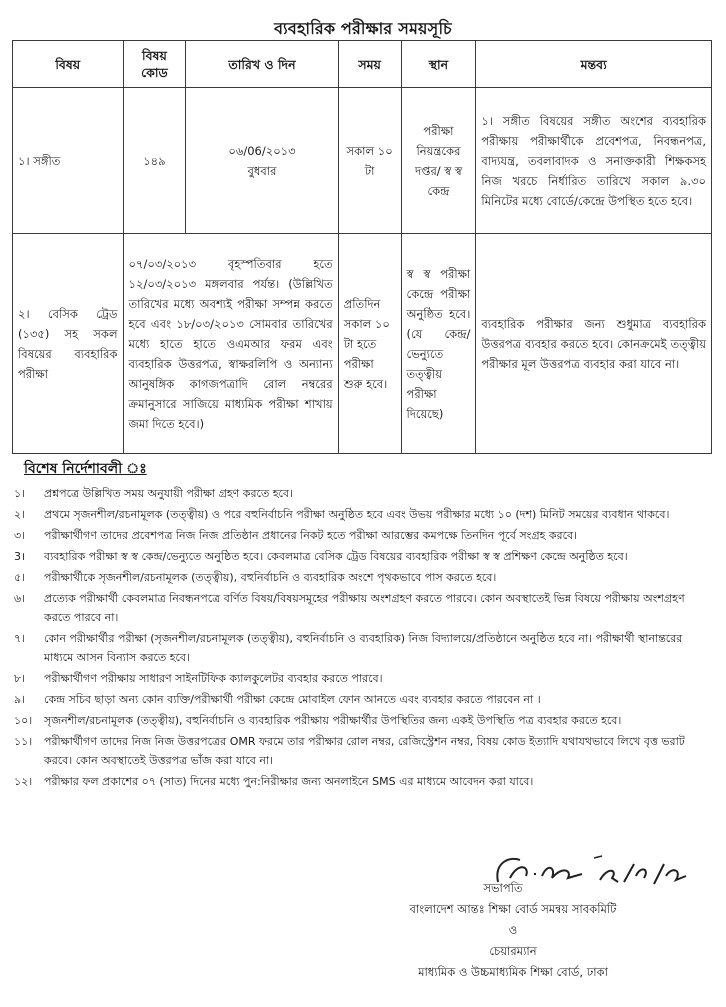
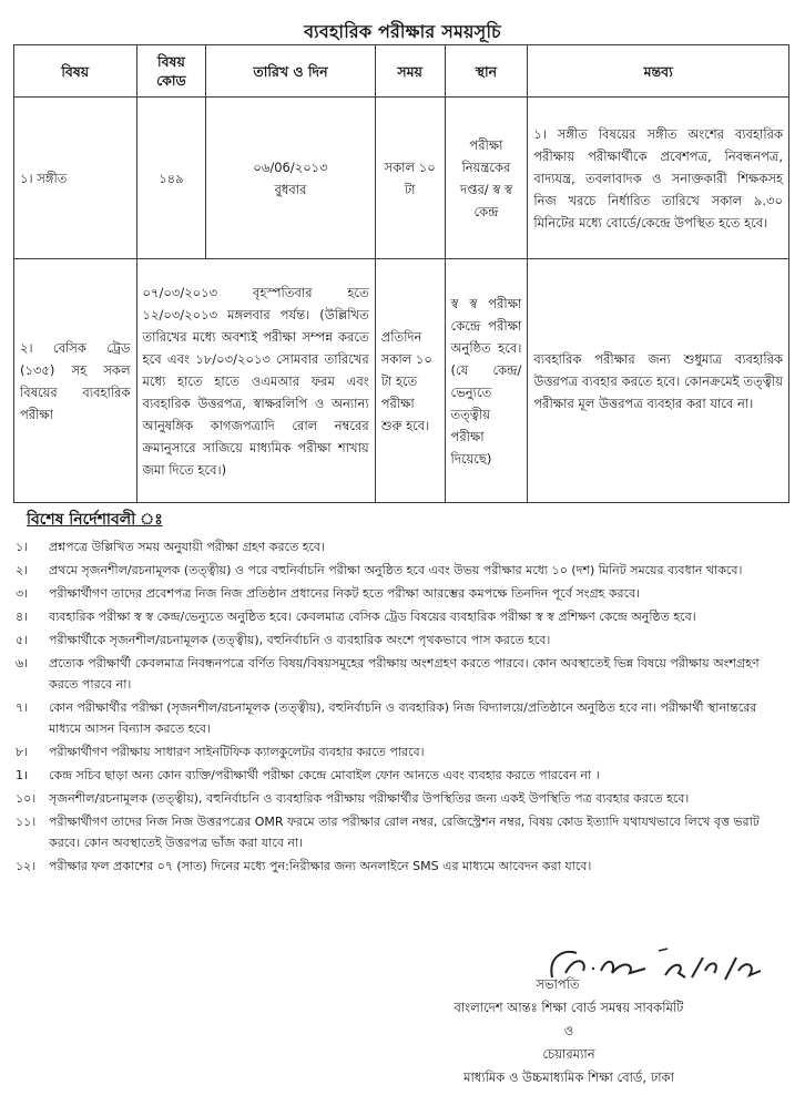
  ব্যবহারিক পরীক্ষার সময়সূচি
  বিষয়	বিষয় কোড	তারিখ ও দিন	সময়	স্থান	মন্তব্য
  ১। সঙ্গীত	১৪৯	০৬/06/২০১৩ বুধবার	সকাল ১০ টা	পরীক্ষা নিয়ন্ত্রকের দপ্তর/ স্ব স্ব কেন্দ্র	১। সঙ্গীত বিষয়ের সঙ্গীত অংশের ব্যবহারিক পরীক্ষায় পরীক্ষার্থীকে প্রবেশপত্র, নিবন্ধনপত্র, বাদ্যযন্ত্র, তবলাবাদক ও সনাক্তকারী শিক্ষকসহ নিজ খরচে নির্ধারিত তারিখে সকাল ৯.৩০ মিনিটের মধ্যে বোর্ডে/কেন্দ্রে উপস্থিত হতে হবে।
  ২। বেসিক ট্রেড (১৩৫) সহ সকল বিষয়ের ব্যবহারিক পরীক্ষা	০৭/০৩/২০১৩ বৃহস্পতিবার হতে ১২/০৩/২০১৩ মঙ্গলবার পর্যন্ত। (উল্লিখিত তারিখের মধ্যে অবশ্যই পরীক্ষা সম্পন্ন করতে হবে এবং ১৮/০৩/২০১৩ সোমবার তারিখের মধ্যে হাতে হাতে ওএমআর ফরম এবং ব্যবহারিক উত্তরপত্র, স্বাক্ষরলিপি ও অন্যান্য আনুষঙ্গিক কাগজপত্রাদি রোল নম্বরের ক্রমানুসারে সাজিয়ে মাধ্যমিক পরীক্ষা শাখায় জমা দিতে হবে।)	প্রতিদিন সকাল ১০ টা হতে পরীক্ষা শুরু হবে।	স্ব স্ব পরীক্ষা কেন্দ্রে পরীক্ষা অনুষ্ঠিত হবে। (যে কেন্দ্র/ ভেন্যুতে তত্ত্বীয় পরীক্ষা দিয়েছে)	ব্যবহারিক পরীক্ষার জন্য শুধুমাত্র ব্যবহারিক উত্তরপত্র ব্যবহার করতে হবে। কোনক্রমেই তত্ত্বীয় পরীক্ষার মূল উত্তরপত্র ব্যবহার করা যাবে না।
  বিশেষ নির্দেশাবলী ঃ
  ১।
  প্রশ্নপত্রে উল্লিখিত সময় অনুযায়ী পরীক্ষা গ্রহণ করতে হবে।
  ২।
  প্রথমে সৃজনশীল/রচনামূলক (তত্ত্বীয়) ও পরে বহুনির্বাচনি পরীক্ষা অনুষ্ঠিত হবে এবং উভয় পরীক্ষার মধ্যে ১০ (দশ) মিনিট সময়ের ব্যবধান থাকবে।
  ৩।
  পরীক্ষার্থীগণ তাদের প্রবেশপত্র নিজ নিজ প্রতিষ্ঠান প্রধানের নিকট হতে পরীক্ষা আরম্ভের কমপক্ষে তিনদিন পূর্বে সংগ্রহ করবে।
- 3।
+ ৪।
  ব্যবহারিক পরীক্ষা স্ব স্ব কেন্দ্র/ভেন্যুতে অনুষ্ঠিত হবে। কেবলমাত্র বেসিক ট্রেড বিষয়ের ব্যবহারিক পরীক্ষা স্ব স্ব প্রশিক্ষণ কেন্দ্রে অনুষ্ঠিত হবে।
  ৫।
  পরীক্ষার্থীকে সৃজনশীল/রচনামূলক (তত্ত্বীয়), বহুনির্বাচনি ও ব্যবহারিক অংশে পৃথকভাবে পাস করতে হবে।
  ৬।
  প্রত্যেক পরীক্ষার্থী কেবলমাত্র নিবন্ধনপত্রে বর্ণিত বিষয়/বিষয়সমূহের পরীক্ষায় অংশগ্রহণ করতে পারবে। কোন অবস্থাতেই ভিন্ন বিষয়ে পরীক্ষায় অংশগ্রহণ করতে পারবে না।
  ৭।
  কোন পরীক্ষার্থীর পরীক্ষা (সৃজনশীল/রচনামূলক (তত্ত্বীয়), বহুনির্বাচনি ও ব্যবহারিক) নিজ বিদ্যালয়ে/প্রতিষ্ঠানে অনুষ্ঠিত হবে না। পরীক্ষার্থী স্থানান্তরের মাধ্যমে আসন বিন্যাস করতে হবে।
  ৮।
  পরীক্ষার্থীগণ পরীক্ষায় সাধারণ সাইনটিফিক ক্যালকুলেটর ব্যবহার করতে পারবে।
- ৯।
+ 1।
  কেন্দ্র সচিব ছাড়া অন্য কোন ব্যক্তি/পরীক্ষার্থী পরীক্ষা কেন্দ্রে মোবাইল ফোন আনতে এবং ব্যবহার করতে পারবেন না ।
  ১০।
  সৃজনশীল/রচনামূলক (তত্ত্বীয়), বহুনির্বাচনি ও ব্যবহারিক পরীক্ষায় পরীক্ষার্থীর উপস্থিতির জন্য একই উপস্থিতি পত্র ব্যবহার করতে হবে।
  ১১।
  পরীক্ষার্থীগণ তাদের নিজ নিজ উত্তরপত্রের OMR ফরমে তার পরীক্ষার রোল নম্বর, রেজিস্ট্রেশন নম্বর, বিষয় কোড ইত্যাদি যথাযথভাবে লিখে বৃত্ত ভরাট করবে। কোন অবস্থাতেই উত্তরপত্র ভাঁজ করা যাবে না।
  ১২।
  পরীক্ষার ফল প্রকাশের ০৭ (সাত) দিনের মধ্যে পুন:নিরীক্ষার জন্য অনলাইনে SMS এর মাধ্যমে আবেদন করা যাবে।
  সভাপতি
  বাংলাদেশ আন্তঃ শিক্ষা বোর্ড সমন্বয় সাবকমিটি
  ও
  চেয়ারম্যান
  মাধ্যমিক ও উচ্চমাধ্যমিক শিক্ষা বোর্ড, ঢাকা
